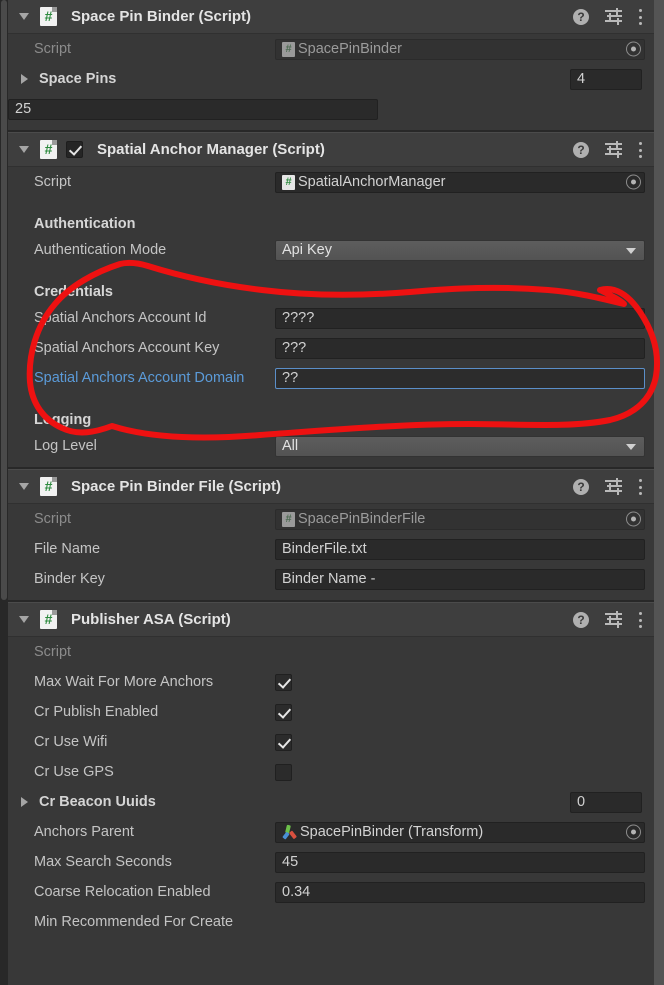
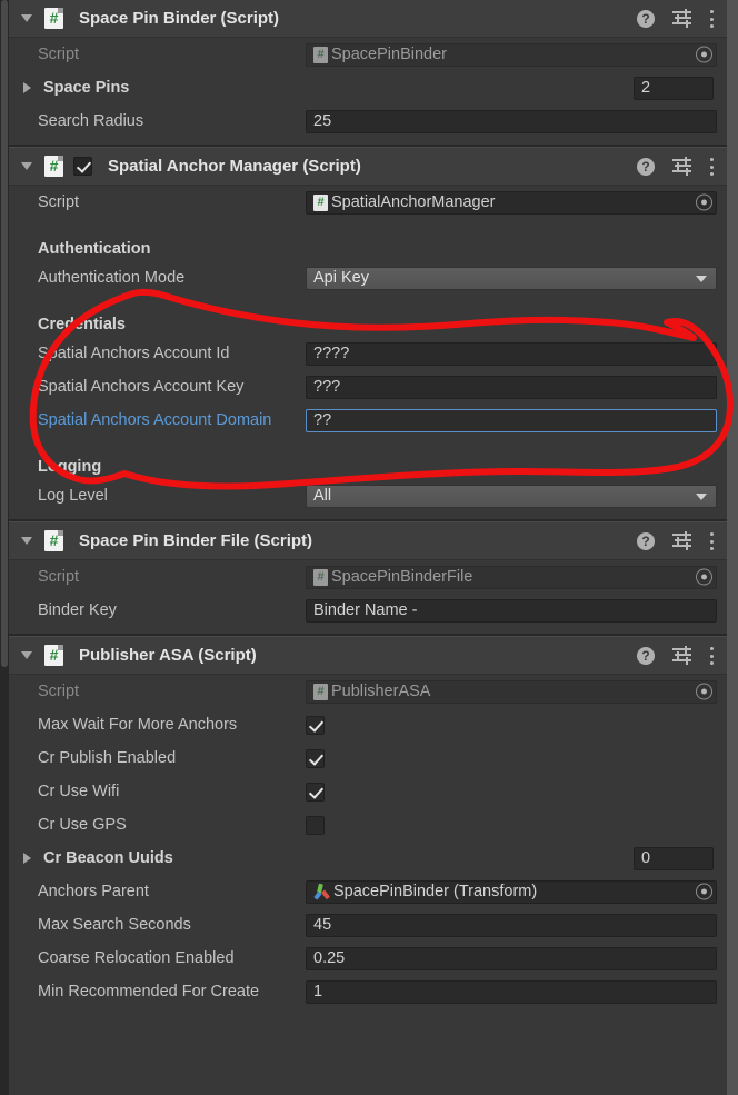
  Space Pin Binder (Script)
  Script
  SpacePinBinder
  Space Pins
- 4
+ 2
+ Search Radius
  25
  Spatial Anchor Manager (Script)
  Script
  SpatialAnchorManager
  Authentication
  Authentication Mode
  Api Key
  Crentials
  Satial Anchors Account Id
  ????
  Spatial Anchors Account Key
  ???
  Spatial Anchors Account Domain
  ??
  Lgging
  Log Level
  All
  Space Pin Binder File (Script)
  Script
  SpacePinBinderFile
- File Name
- BinderFile.txt
  Binder Key
  Binder Name -
  Publisher ASA (Script)
  Script
+ PublisherASA
  Max Wait For More Anchors
  Cr Publish Enabled
  Cr Use Wifi
  Cr Use GPS
  Cr Beacon Uuids
  0
  Anchors Parent
  SpacePinBinder (Transform)
  Max Search Seconds
  45
  Coarse Relocation Enabled
- 0.34
+ 0.25
  Min Recommended For Create
+ 1
